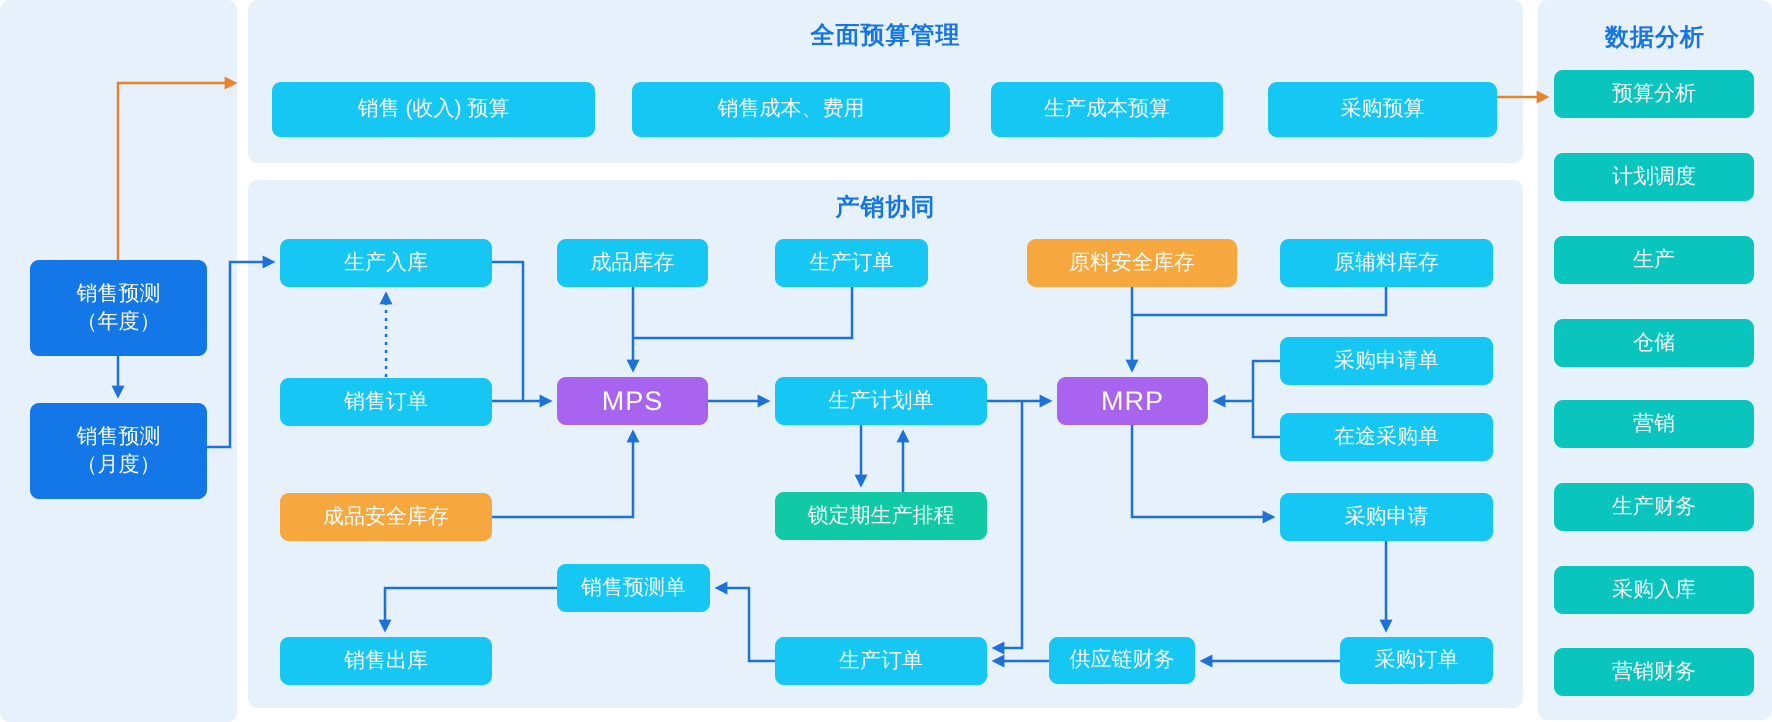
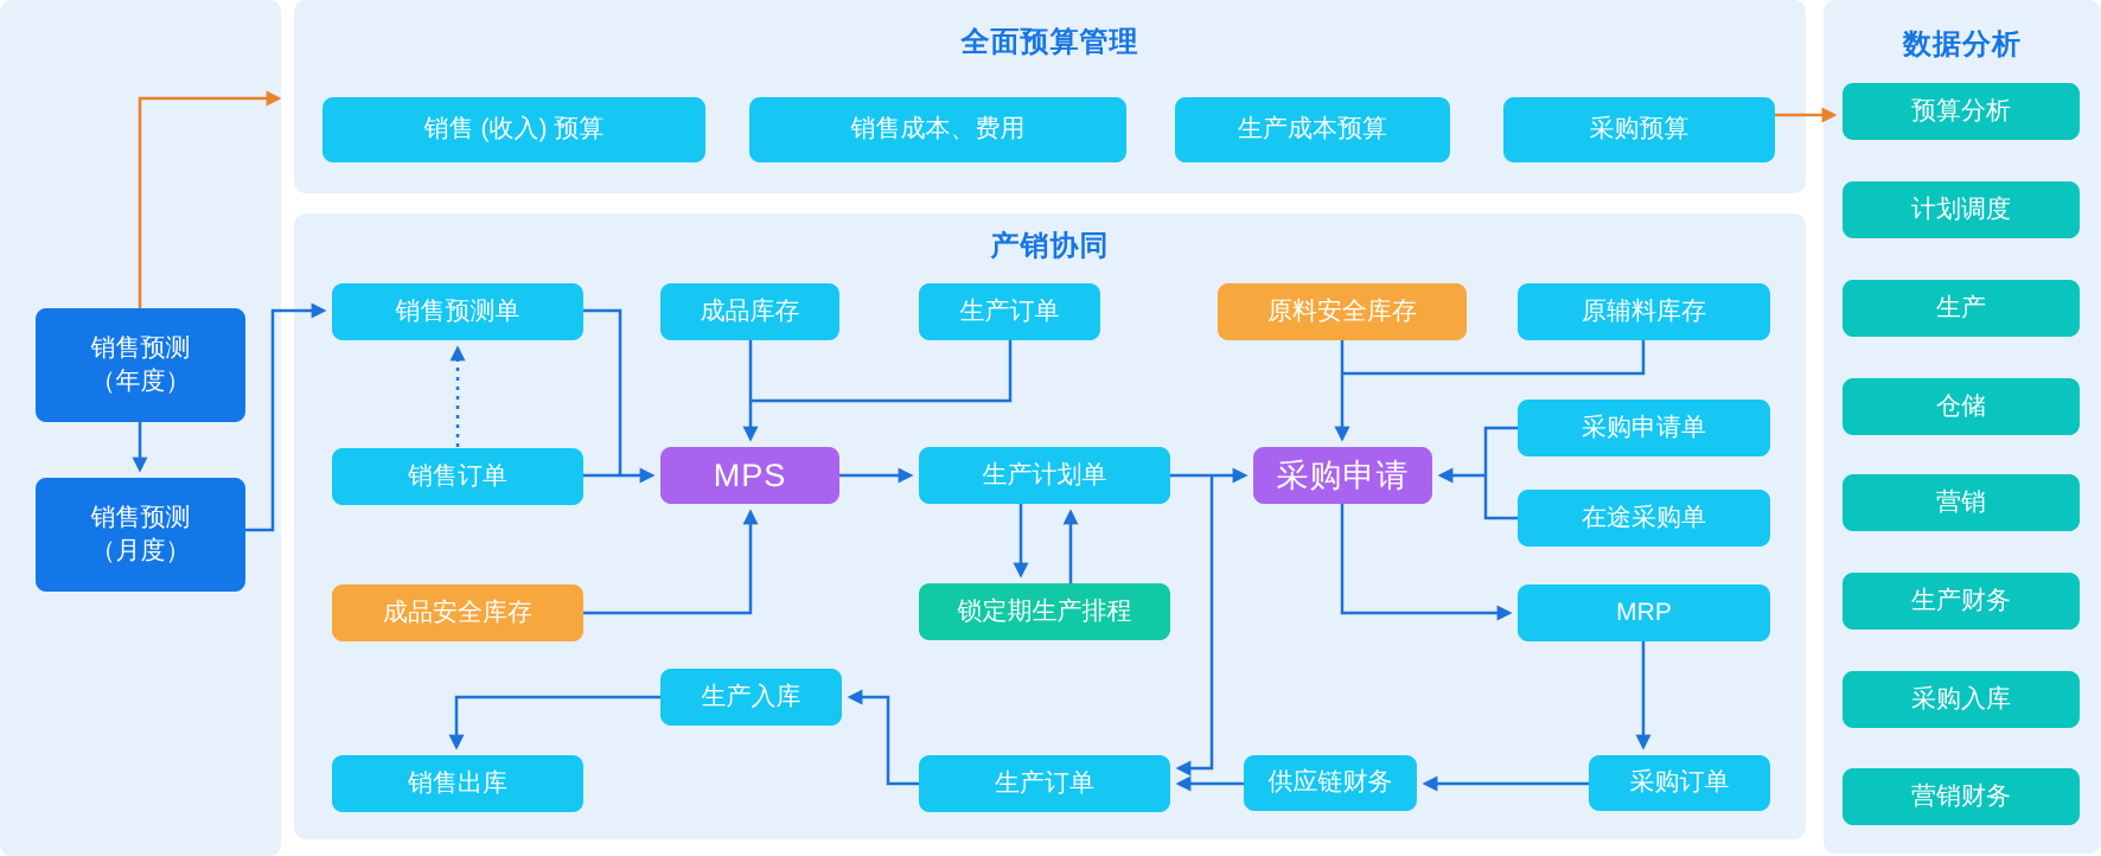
  全面预算管理
  产销协同
  数据分析
  销售预测
  （年度）
  销售预测
  （月度）
  销售 (收入) 预算
  销售成本、费用
  生产成本预算
  采购预算
- 生产入库
+ 销售预测单
  成品库存
  生产订单
  原料安全库存
  原辅料库存
  销售订单
  MPS
  生产计划单
- MRP
+ 采购申请
  采购申请单
  在途采购单
  成品安全库存
  锁定期生产排程
- 采购申请
+ MRP
- 销售预测单
+ 生产入库
  销售出库
  生产订单
  供应链财务
  采购订单
  预算分析
  计划调度
  生产
  仓储
  营销
  生产财务
  采购入库
  营销财务
